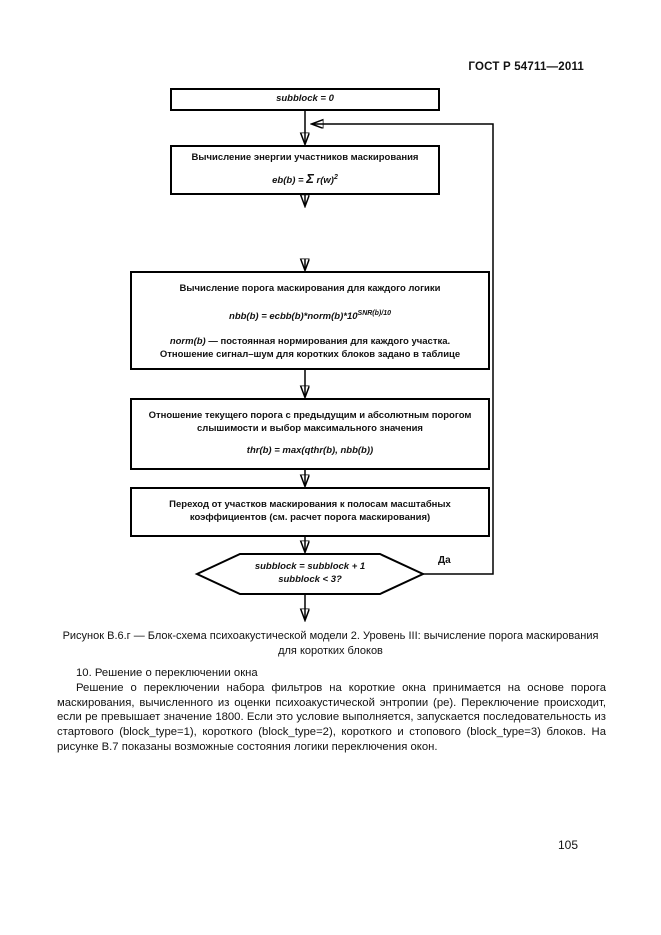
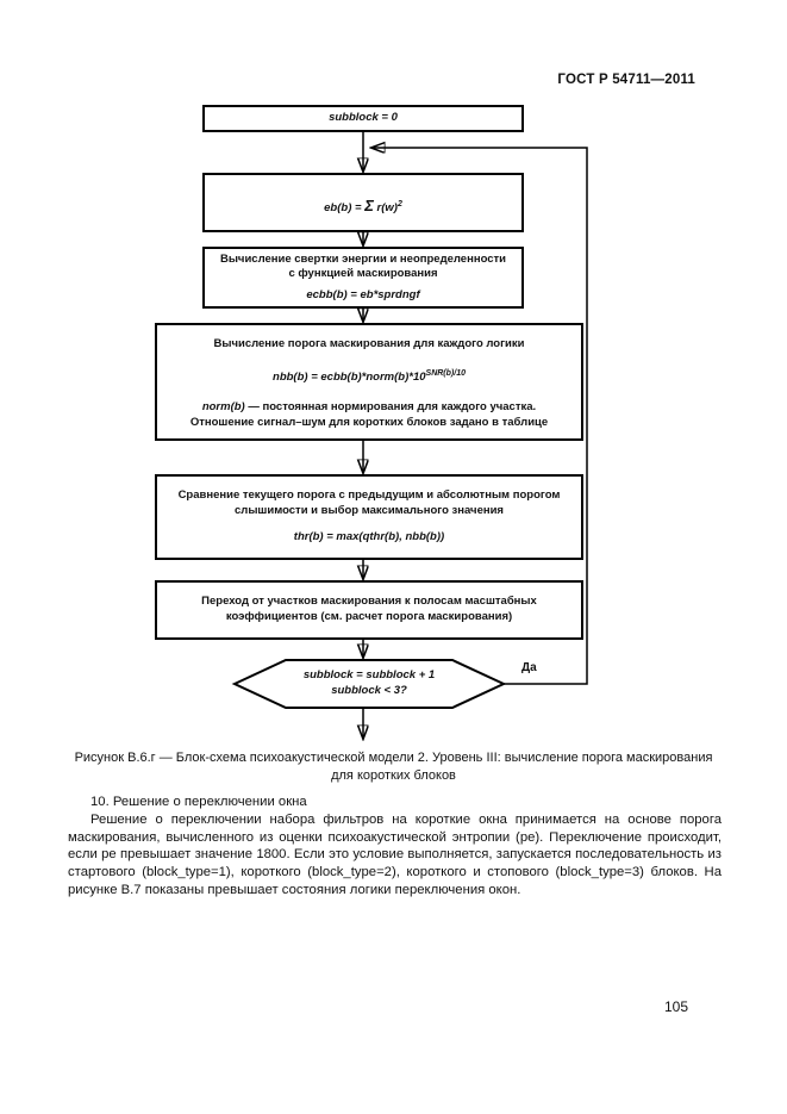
  ГОСТ Р 54711—2011
  subblock = 0
- Вычисление энергии участников маскирования
  eb(b) = Σ r(w)
+ Вычисление свертки энергии и неопределенности
+ с функцией маскирования
+ ecbb(b) = eb*sprdngf
  Вычисление порога маскирования для каждого логики
  nbb(b) = ecbb(b)*norm(b)*10
  norm(b) — постоянная нормирования для каждого участка.
  Отношение сигнал–шум для коротких блоков задано в таблице
- Отношение текущего порога с предыдущим и абсолютным порогом
+ Сравнение текущего порога с предыдущим и абсолютным порогом
  слышимости и выбор максимального значения
  thr(b) = max(qthr(b), nbb(b))
  Переход от участков маскирования к полосам масштабных
  коэффициентов (см. расчет порога маскирования)
  subblock = subblock + 1
  subblock < 3?
  Да
  Рисунок В.6.г — Блок-схема психоакустической модели 2. Уровень III: вычисление порога маскирования
  для коротких блоков
  10. Решение о переключении окна
- Решение о переключении набора фильтров на короткие окна принимается на основе порога маскирования, вычисленного из оценки психоакустической энтропии (ре). Переключение происходит, если ре превышает значение 1800. Если это условие выполняется, запускается последовательность из стартового (block_type=1), короткого (block_type=2), короткого и стопового (block_type=3) блоков. На рисунке В.7 показаны возможные состояния логики переключения окон.
+ Решение о переключении набора фильтров на короткие окна принимается на основе порога маскирования, вычисленного из оценки психоакустической энтропии (ре). Переключение происходит, если ре превышает значение 1800. Если это условие выполняется, запускается последовательность из стартового (block_type=1), короткого (block_type=2), короткого и стопового (block_type=3) блоков. На рисунке В.7 показаны превышает состояния логики переключения окон.
  105
